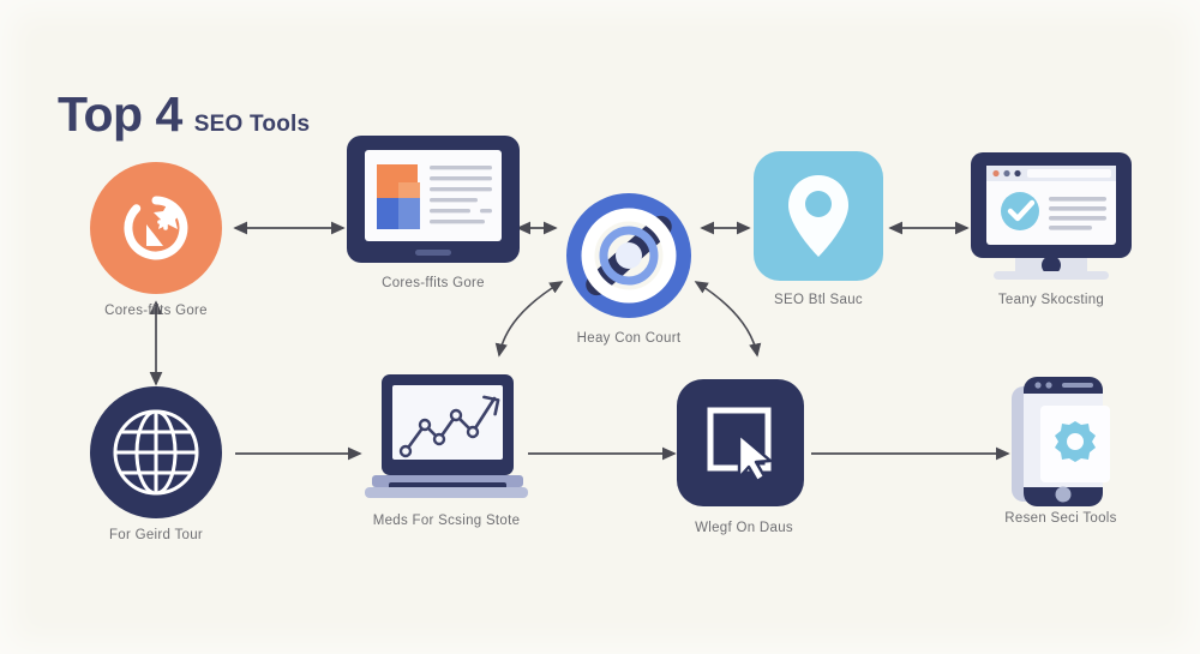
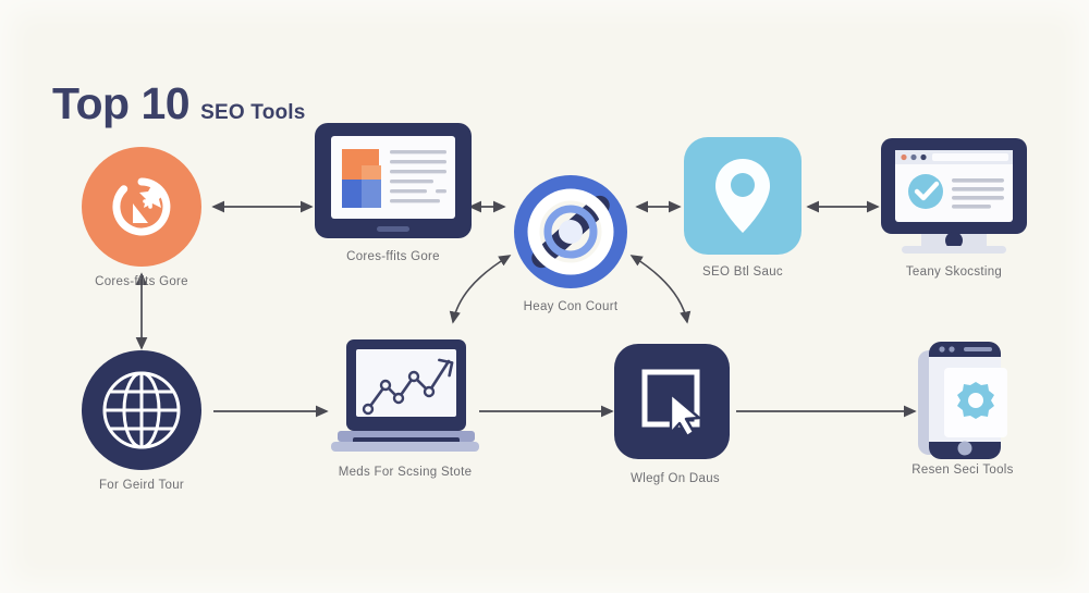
- Top 4
+ Top 10
  SEO Tools
  Cores-ffits Gore
  Cores-ffits Gore
  Heay Con Court
  SEO Btl Sauc
  Teany Skocsting
  For Geird Tour
  Meds For Scsing Stote
  Wlegf On Daus
  Resen Seci Tools
